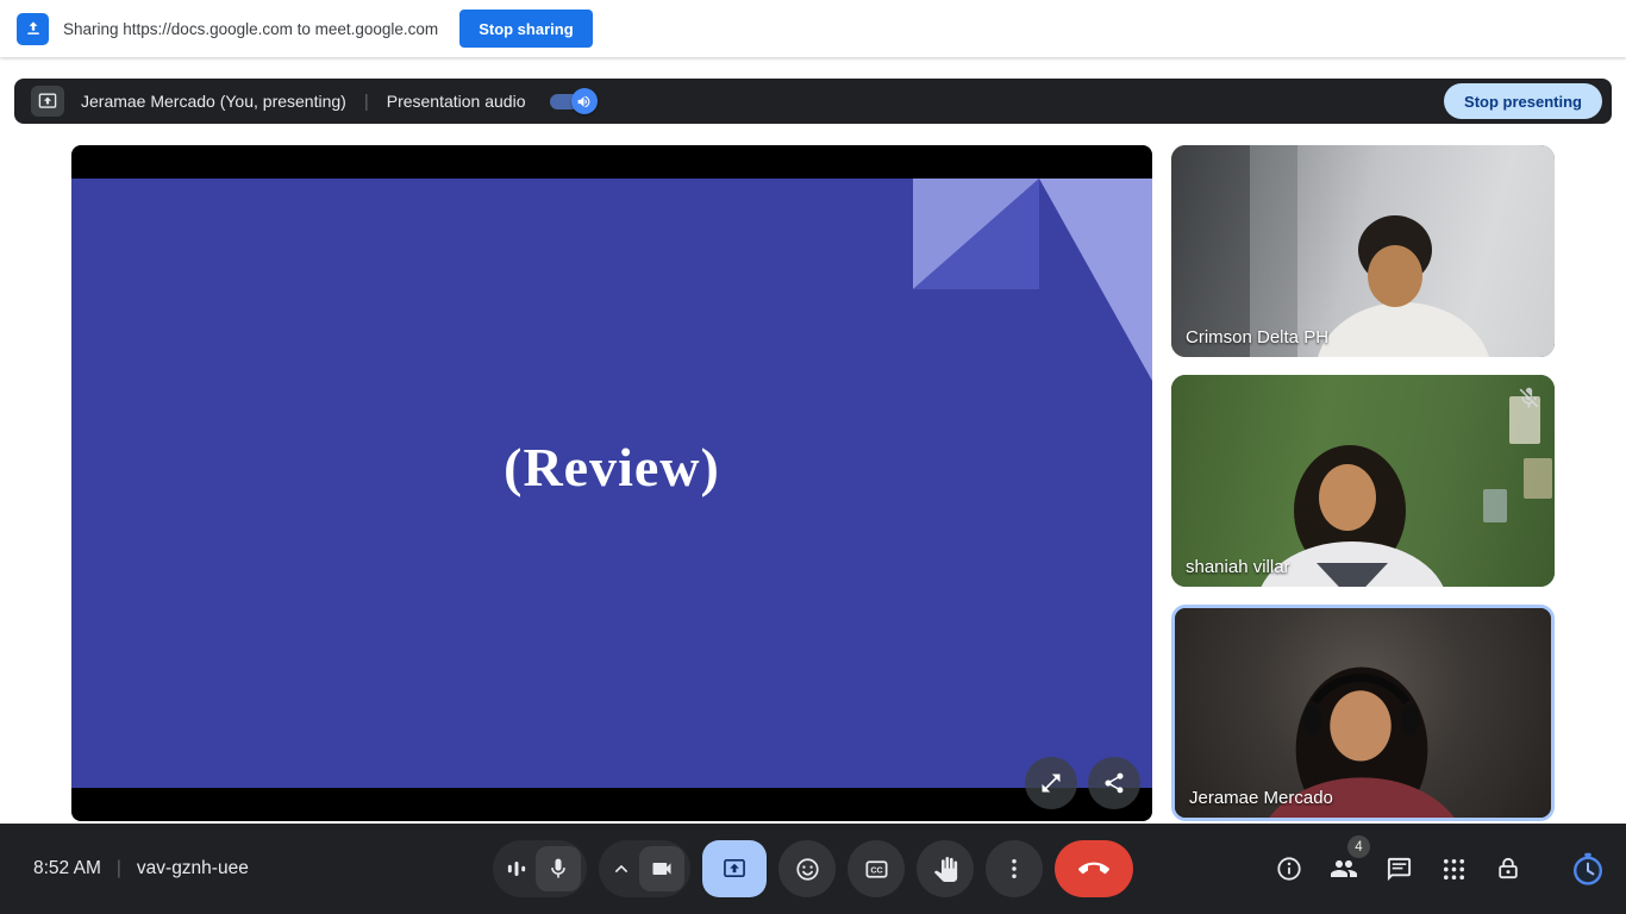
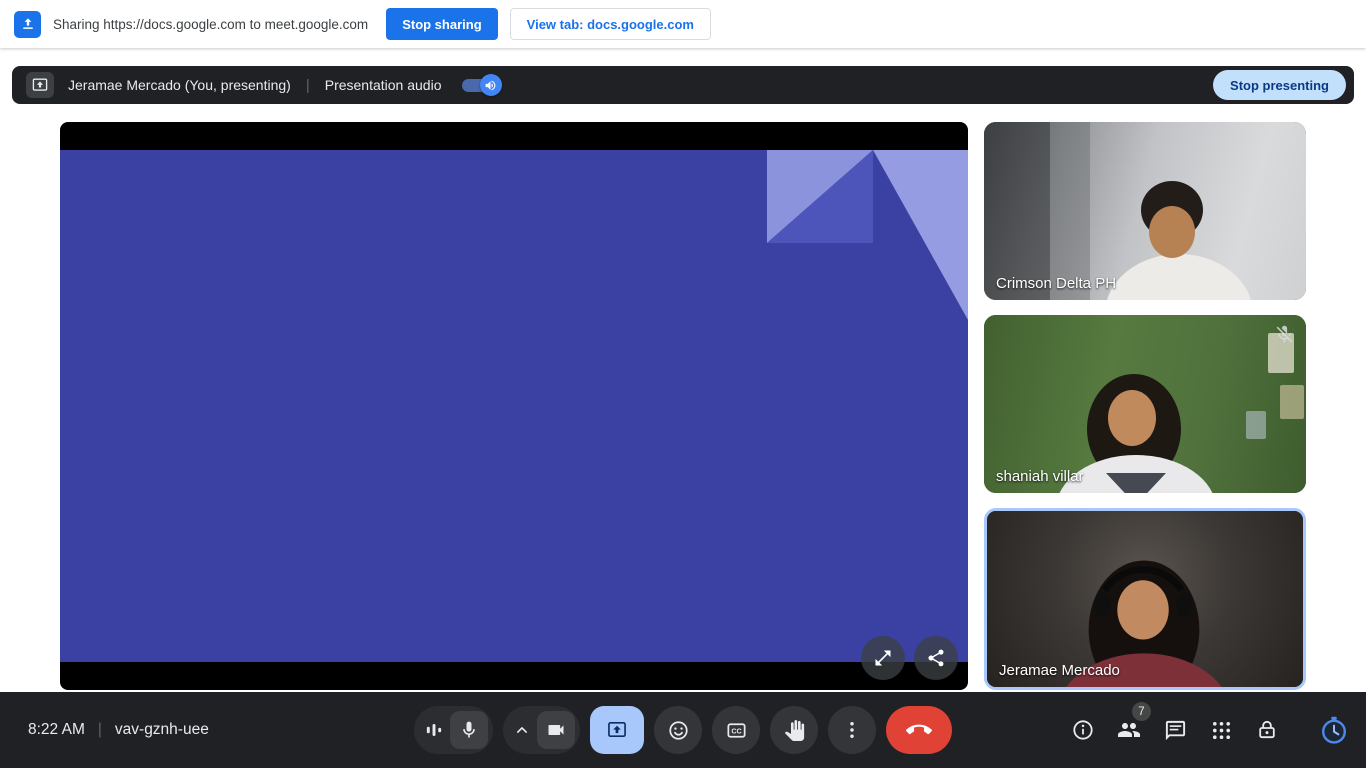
  Sharing https://docs.google.com to meet.google.com
  Stop sharing
+ View tab: docs.google.com
  Jeramae Mercado (You, presenting)
  |
  Presentation audio
  Stop presenting
- (Review)
  Crimson Delta PH
  shaniah villar
  Jeramae Mercado
- 8:52 AM
+ 8:22 AM
  |
  vav-gznh-uee
- 4
+ 7
